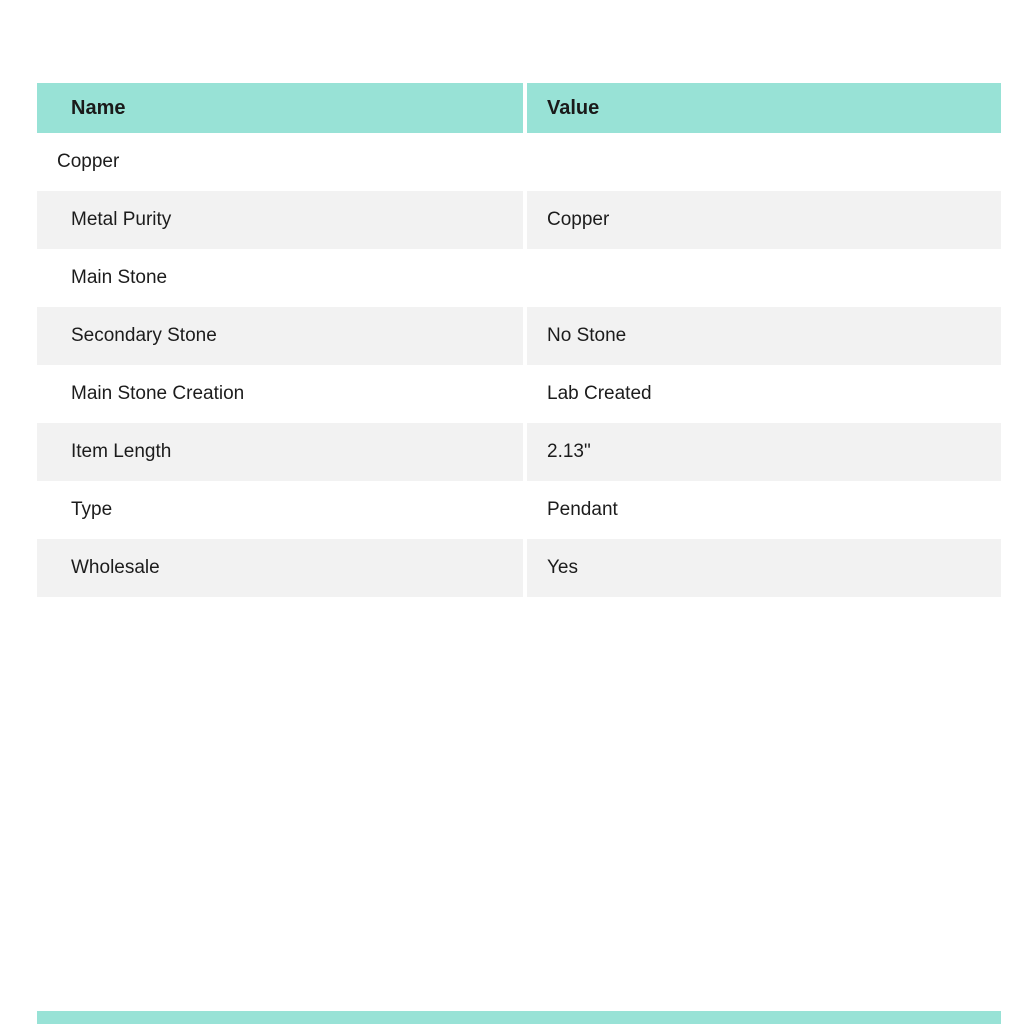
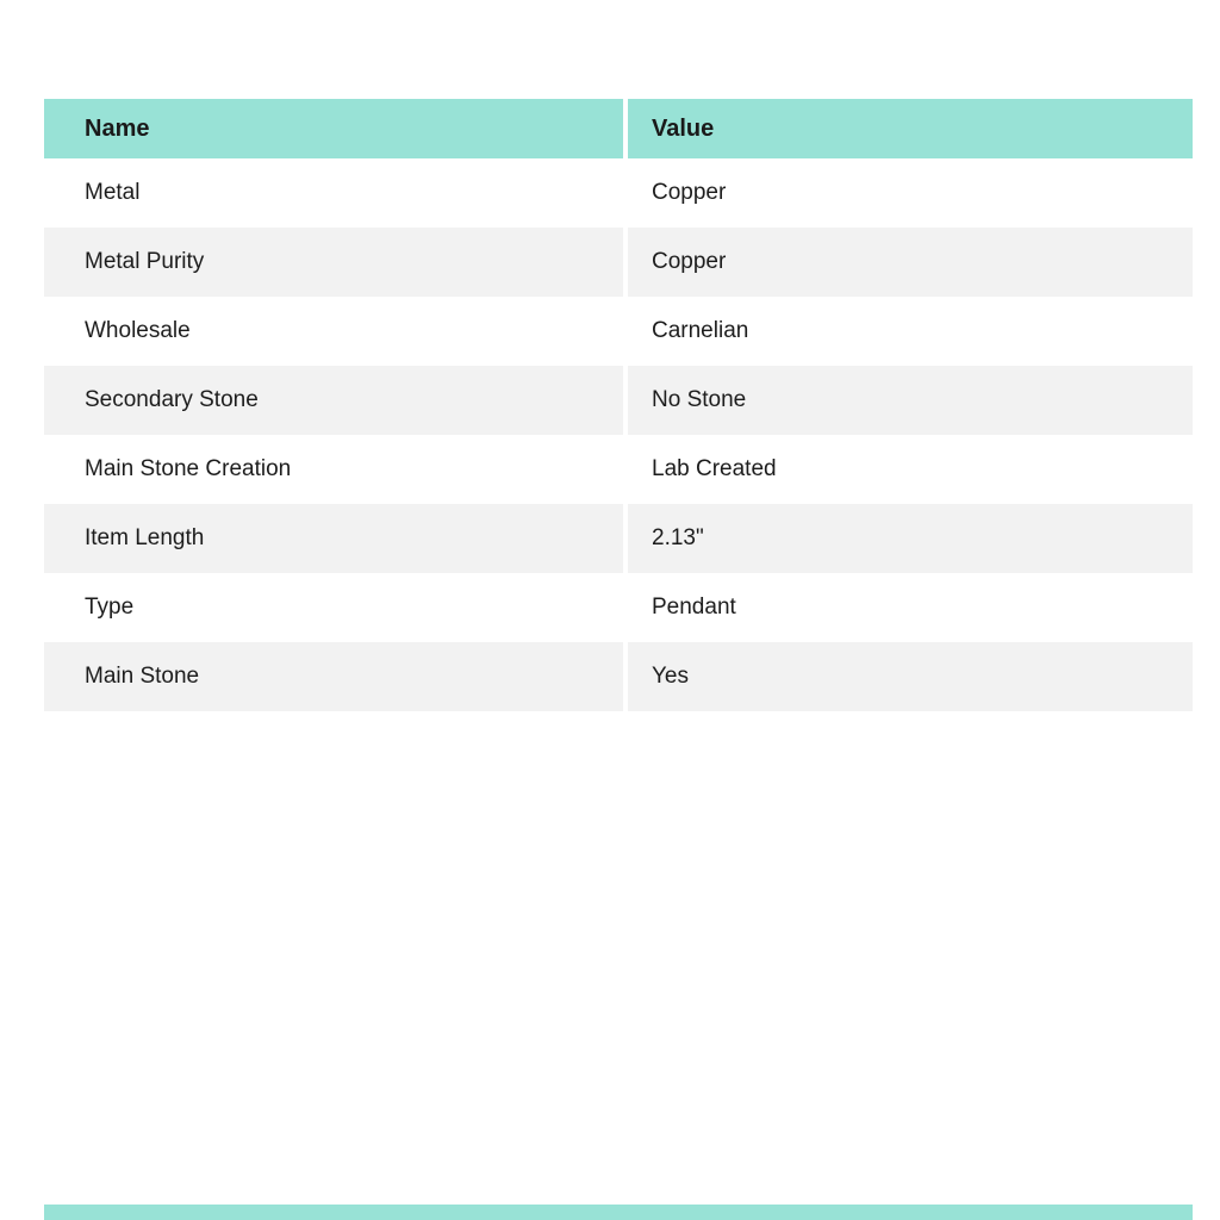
  Name
  Value
+ Metal
  Copper
  Metal Purity
  Copper
- Main Stone
+ Wholesale
+ Carnelian
  Secondary Stone
  No Stone
  Main Stone Creation
  Lab Created
  Item Length
  2.13"
  Type
  Pendant
- Wholesale
+ Main Stone
  Yes
